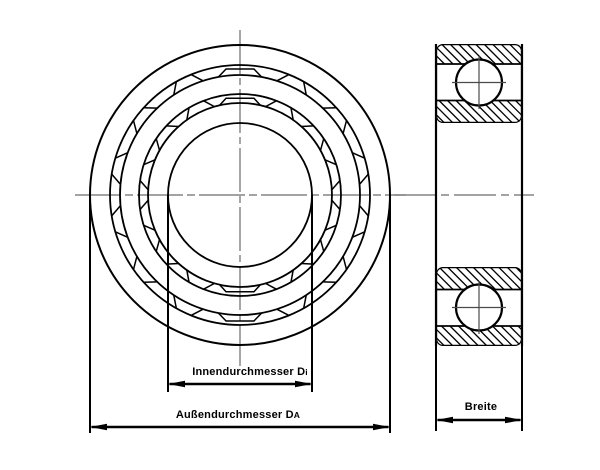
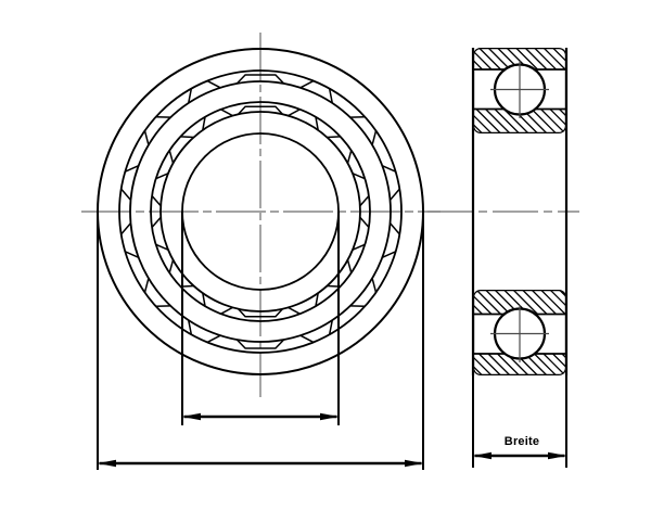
- Innendurchmesser Di
- Außendurchmesser DA
  Breite
